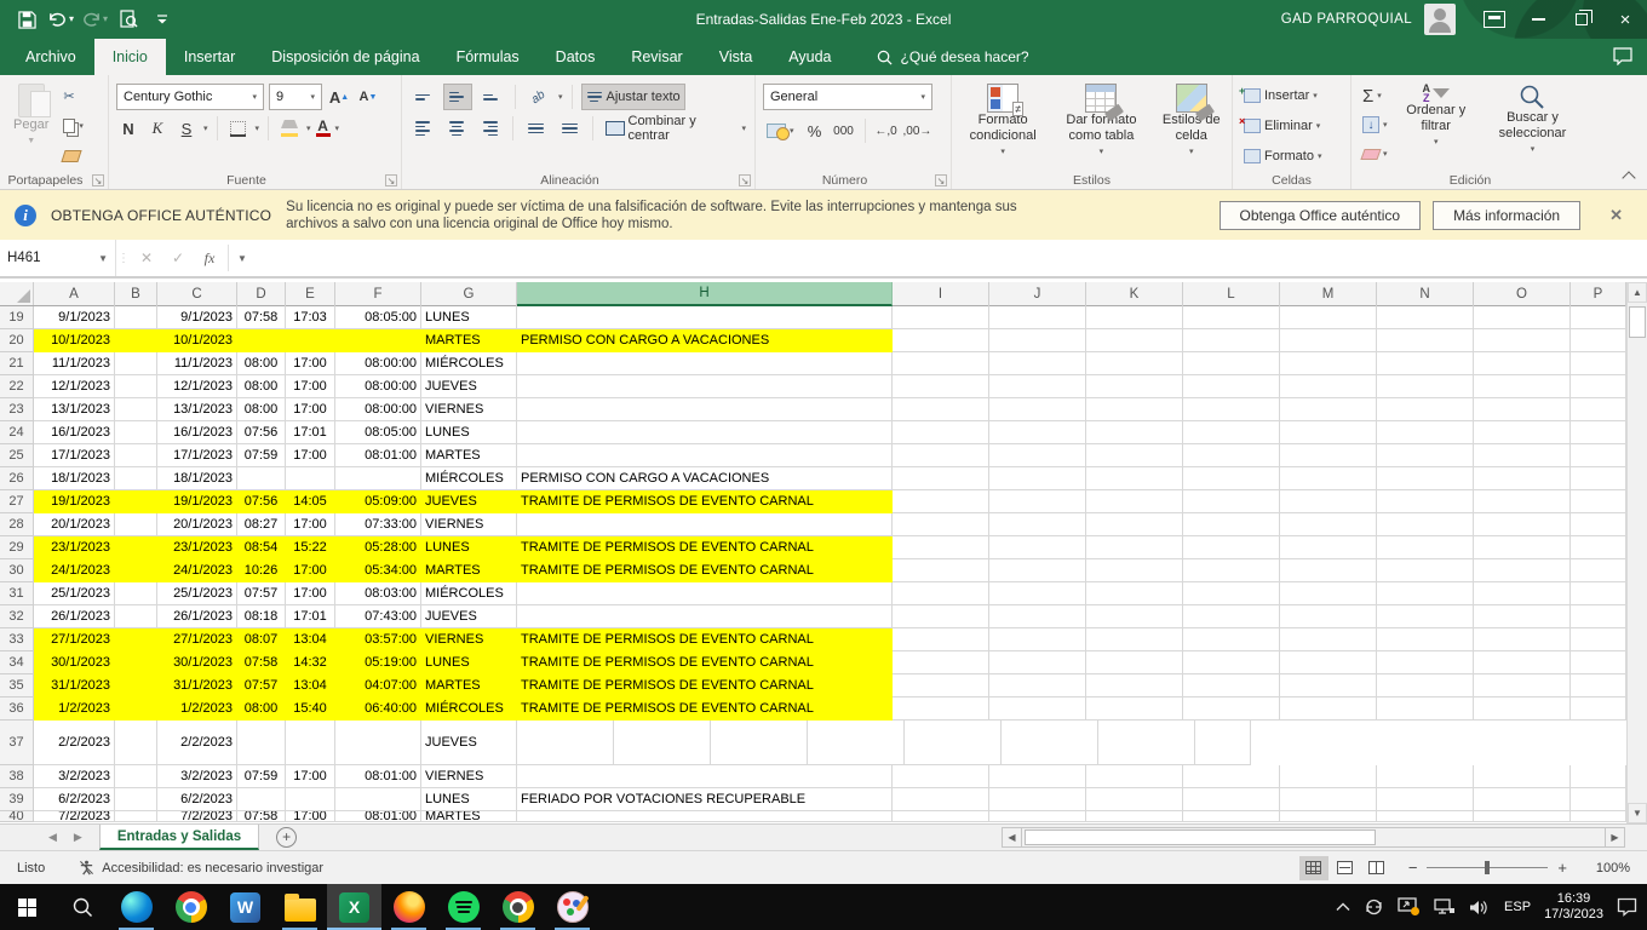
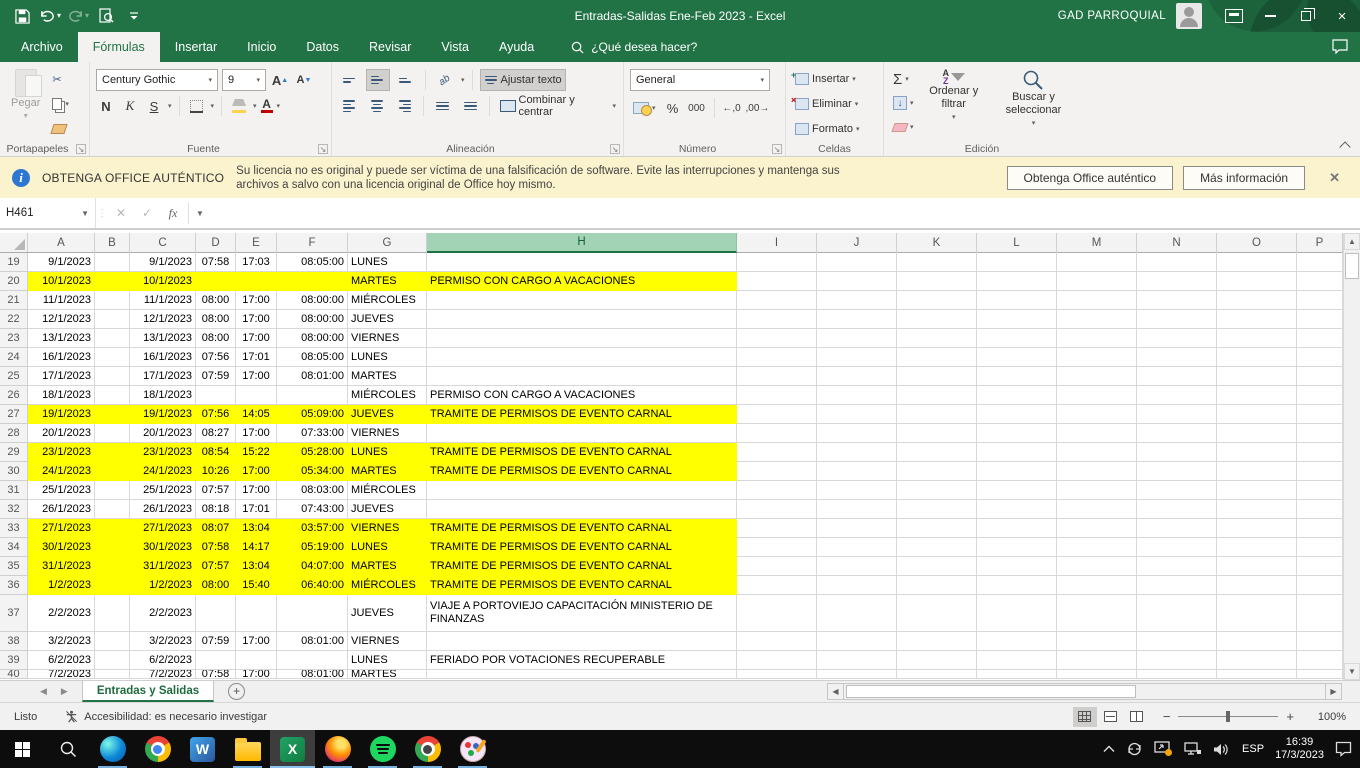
  ▾
  ▾
  Entradas-Salidas Ene-Feb 2023 - Excel
  GAD PARROQUIAL
  ×
  Archivo
- Inicio
+ Fórmulas
  Insertar
- Disposición de página
- Fórmulas
+ Inicio
  Datos
  Revisar
  Vista
  Ayuda
  ¿Qué desea hacer?
  Pegar
  ✂
  Portapapeles
  ↘
  Century Gothic
  9
  A
  A
  N
  K
  S
  A
  Fuente
  ↘
  Ajustar texto
  Combinar y centrar
  Alineación
  ↘
  General
  %
  000
  ←,0
  ,00→
  Número
  ↘
- ≠
- Formato condicional
- Dar formato como tabla
- Estilos de celda
- Estilos
  +
  Insertar
  ×
  Eliminar
  Formato
  Celdas
  Σ
  ↓
  A
  Z
  Ordenar y filtrar
  Buscar y seleccionar
  Edición
  i
  OBTENGA OFFICE AUTÉNTICO
  Su licencia no es original y puede ser víctima de una falsificación de software. Evite las interrupciones y mantenga sus archivos a salvo con una licencia original de Office hoy mismo.
  Obtenga Office auténtico
  Más información
  ✕
  H461
  ▼
  ⋮
  ✕
  ✓
  fx
  ▼
  A
  B
  C
  D
  E
  F
  G
  H
  I
  J
  K
  L
  M
  N
  O
  P
  19
  9/1/2023
  9/1/2023
  07:58
  17:03
  08:05:00
  LUNES
  20
  10/1/2023
  10/1/2023
  MARTES
  PERMISO CON CARGO A VACACIONES
  21
  11/1/2023
  11/1/2023
  08:00
  17:00
  08:00:00
  MIÉRCOLES
  22
  12/1/2023
  12/1/2023
  08:00
  17:00
  08:00:00
  JUEVES
  23
  13/1/2023
  13/1/2023
  08:00
  17:00
  08:00:00
  VIERNES
  24
  16/1/2023
  16/1/2023
  07:56
  17:01
  08:05:00
  LUNES
  25
  17/1/2023
  17/1/2023
  07:59
  17:00
  08:01:00
  MARTES
  26
  18/1/2023
  18/1/2023
  MIÉRCOLES
  PERMISO CON CARGO A VACACIONES
  27
  19/1/2023
  19/1/2023
  07:56
  14:05
  05:09:00
  JUEVES
  TRAMITE DE PERMISOS DE EVENTO CARNAL
  28
  20/1/2023
  20/1/2023
  08:27
  17:00
  07:33:00
  VIERNES
  29
  23/1/2023
  23/1/2023
  08:54
  15:22
  05:28:00
  LUNES
  TRAMITE DE PERMISOS DE EVENTO CARNAL
  30
  24/1/2023
  24/1/2023
  10:26
  17:00
  05:34:00
  MARTES
  TRAMITE DE PERMISOS DE EVENTO CARNAL
  31
  25/1/2023
  25/1/2023
  07:57
  17:00
  08:03:00
  MIÉRCOLES
  32
  26/1/2023
  26/1/2023
  08:18
  17:01
  07:43:00
  JUEVES
  33
  27/1/2023
  27/1/2023
  08:07
  13:04
  03:57:00
  VIERNES
  TRAMITE DE PERMISOS DE EVENTO CARNAL
  34
  30/1/2023
  30/1/2023
  07:58
- 14:32
+ 14:17
  05:19:00
  LUNES
  TRAMITE DE PERMISOS DE EVENTO CARNAL
  35
  31/1/2023
  31/1/2023
  07:57
  13:04
  04:07:00
  MARTES
  TRAMITE DE PERMISOS DE EVENTO CARNAL
  36
  1/2/2023
  1/2/2023
  08:00
  15:40
  06:40:00
  MIÉRCOLES
  TRAMITE DE PERMISOS DE EVENTO CARNAL
  37
  2/2/2023
  2/2/2023
  JUEVES
+ VIAJE A PORTOVIEJO CAPACITACIÓN MINISTERIO DE FINANZAS
  38
  3/2/2023
  3/2/2023
  07:59
  17:00
  08:01:00
  VIERNES
  39
  6/2/2023
  6/2/2023
  LUNES
  FERIADO POR VOTACIONES RECUPERABLE
  40
  7/2/2023
  7/2/2023
  07:58
  17:00
  08:01:00
  MARTES
  ▲
  ▼
  ◀
  ▶
  Entradas y Salidas
  +
  ◀
  ▶
  Listo
  Accesibilidad: es necesario investigar
  −
  +
  100%
  W
  X
  ESP
  16:39
  17/3/2023
